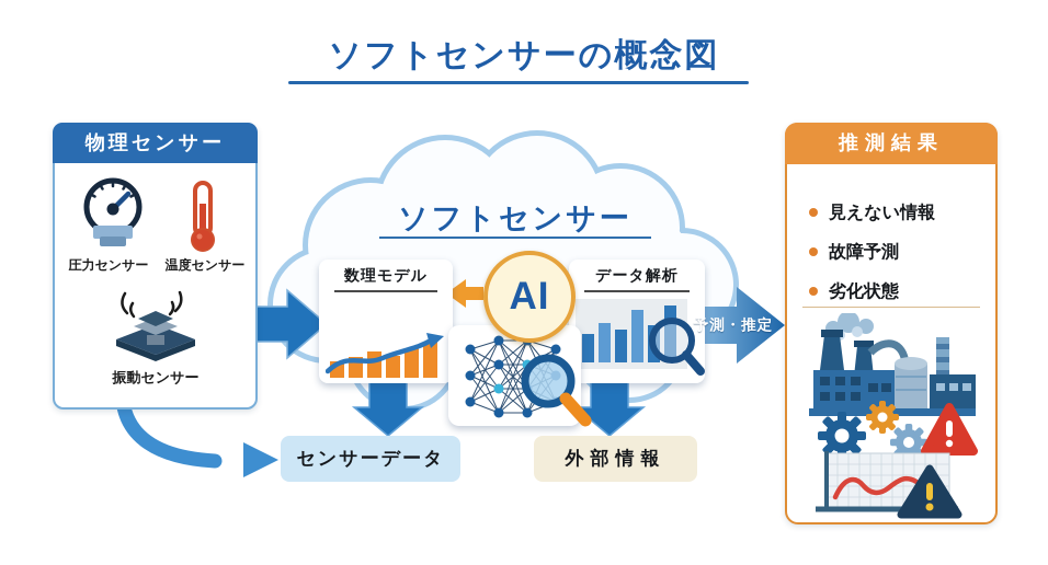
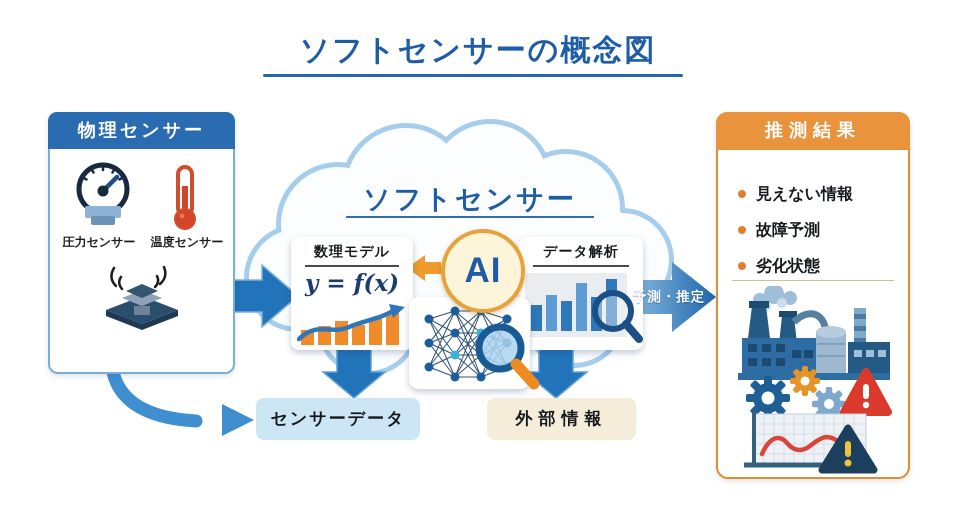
  ソフトセンサーの概念図
  物理センサー
  圧力センサー
  温度センサー
- 振動センサー
  ソフトセンサー
  数理モデル
+ y = f(x)
  データ解析
  AI
  センサーデータ
  外部情報
  予測・推定
  推測結果
  見えない情報
  故障予測
  劣化状態
